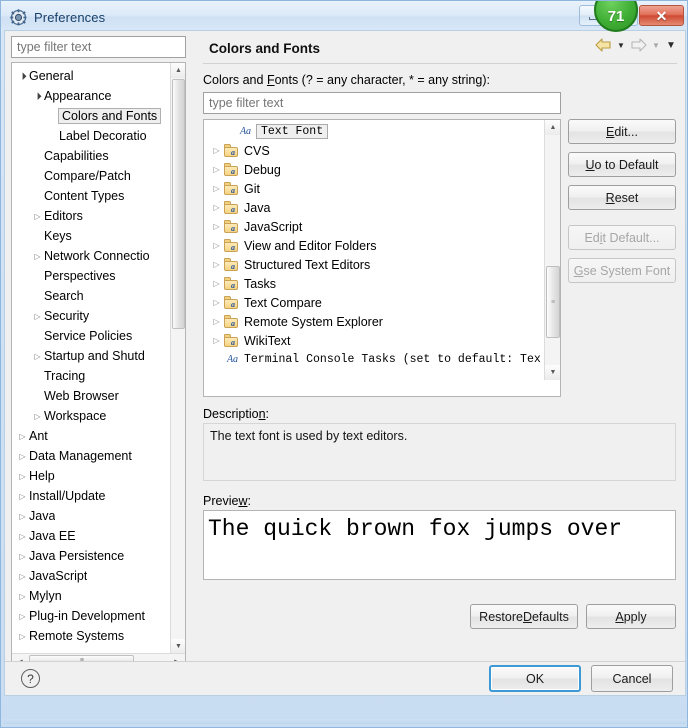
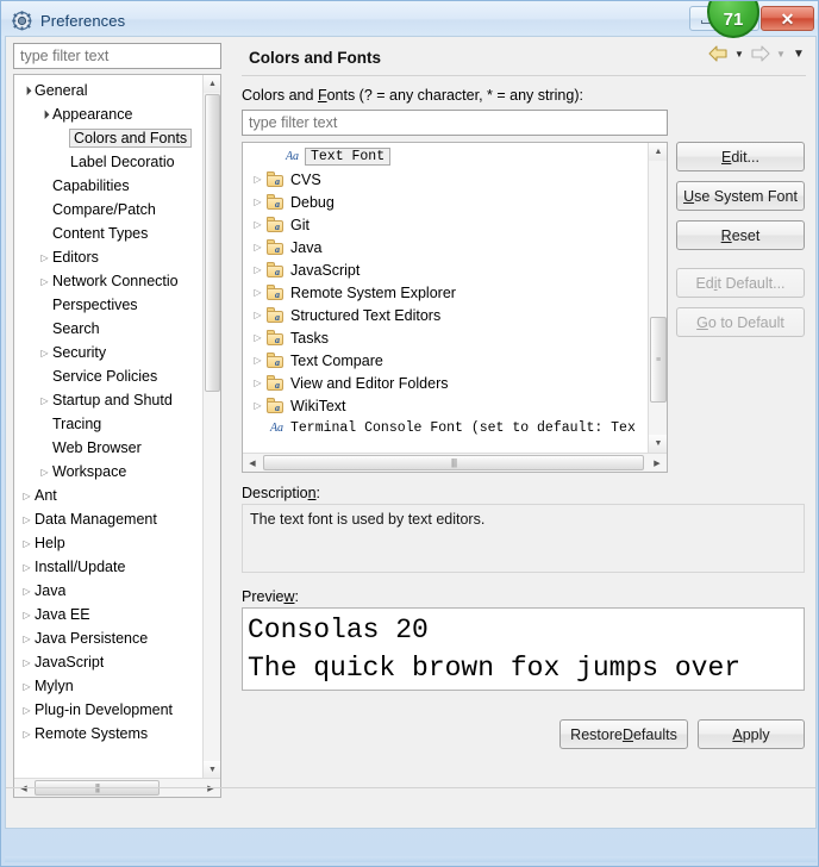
  Preferences
  ✕
  71
  type filter text
  General
  Appearance
  Colors and Fonts
  Label Decoratio
  Capabilities
  Compare/Patch
  Content Types
  ▷
  Editors
- Keys
  ▷
  Network Connectio
  Perspectives
  Search
  ▷
  Security
  Service Policies
  ▷
  Startup and Shutd
  Tracing
  Web Browser
  ▷
  Workspace
  ▷
  Ant
  ▷
  Data Management
  ▷
  Help
  ▷
  Install/Update
  ▷
  Java
  ▷
  Java EE
  ▷
  Java Persistence
  ▷
  JavaScript
  ▷
  Mylyn
  ▷
  Plug-in Development
  ▷
  Remote Systems
  Colors and Fonts
  ▼
  ▼
  ▼
  Colors and Fonts (? = any character, * = any string):
  type filter text
  Aa
  Text Font
  ▷
  a
  CVS
  ▷
  a
  Debug
  ▷
  a
  Git
  ▷
  a
  Java
  ▷
  a
  JavaScript
  ▷
  a
- View and Editor Folders
+ Remote System Explorer
  ▷
  a
  Structured Text Editors
  ▷
  a
  Tasks
  ▷
  a
  Text Compare
  ▷
  a
- Remote System Explorer
+ View and Editor Folders
  ▷
  a
  WikiText
  Aa
- Terminal Console Tasks (set to default: Tex
+ Terminal Console Font (set to default: Tex
+ ||||
  E
  dit...
  U
- o to Default
+ se System Font
  R
  eset
  Ed
  i
  t Default...
  G
- se System Font
+ o to Default
  Description:
  The text font is used by text editors.
  Preview:
+ Consolas 20
  The quick brown fox jumps over
  Restore
  D
  efaults
  A
  pply
- ?
- OK
- Cancel
